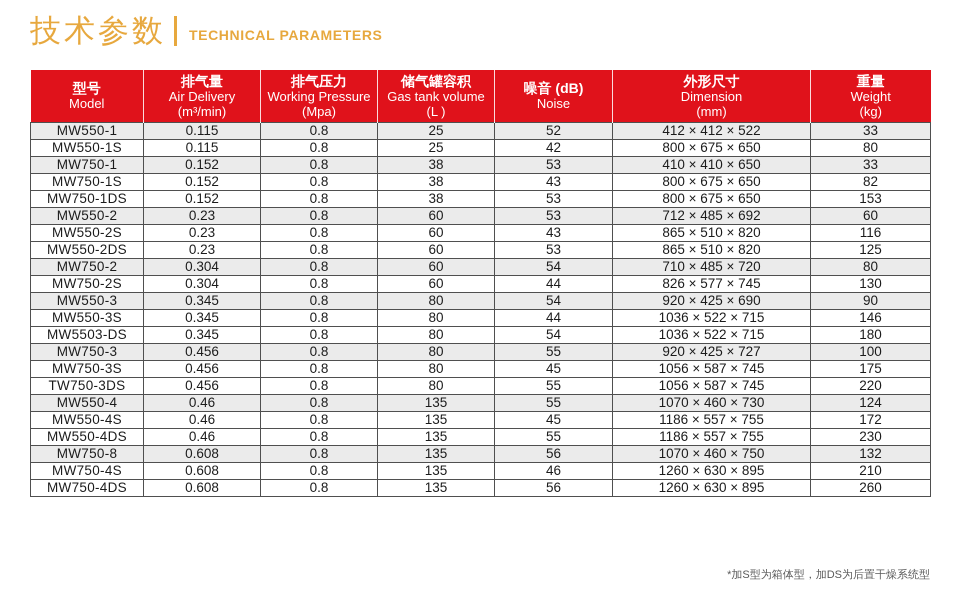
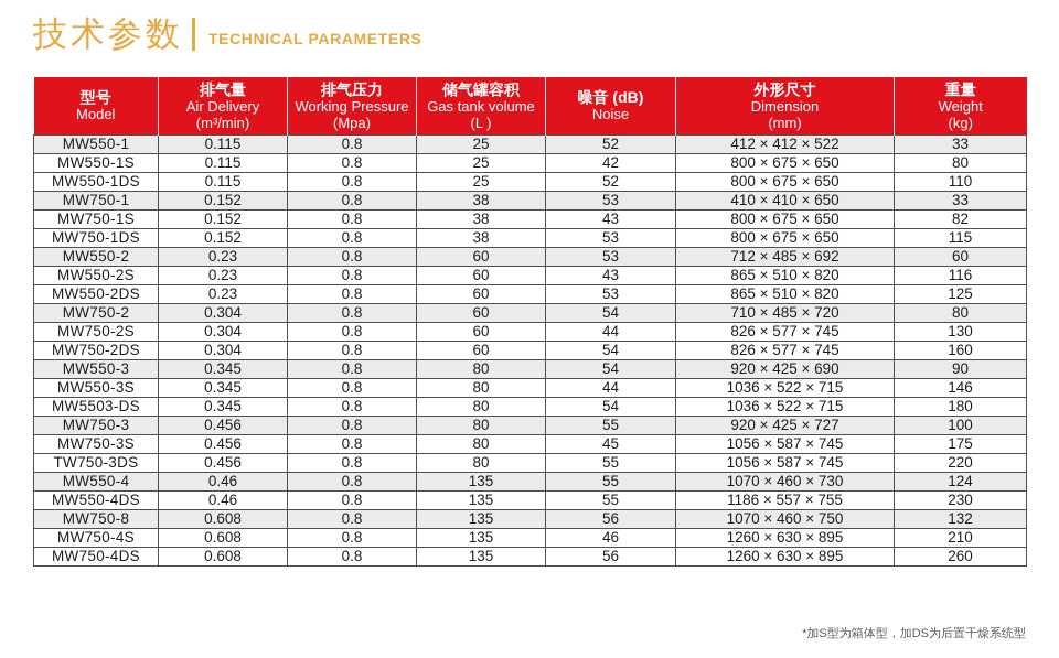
  技术参数
  TECHNICAL PARAMETERS
  型号Model	排气量Air Delivery(m³/min)	排气压力Working Pressure(Mpa)	储气罐容积Gas tank volume(L )	噪音 (dB)Noise	外形尺寸Dimension(mm)	重量Weight(kg)
  MW550-1	0.115	0.8	25	52	412 × 412 × 522	33
  MW550-1S	0.115	0.8	25	42	800 × 675 × 650	80
+ MW550-1DS	0.115	0.8	25	52	800 × 675 × 650	110
  MW750-1	0.152	0.8	38	53	410 × 410 × 650	33
  MW750-1S	0.152	0.8	38	43	800 × 675 × 650	82
- MW750-1DS	0.152	0.8	38	53	800 × 675 × 650	153
+ MW750-1DS	0.152	0.8	38	53	800 × 675 × 650	115
  MW550-2	0.23	0.8	60	53	712 × 485 × 692	60
  MW550-2S	0.23	0.8	60	43	865 × 510 × 820	116
  MW550-2DS	0.23	0.8	60	53	865 × 510 × 820	125
  MW750-2	0.304	0.8	60	54	710 × 485 × 720	80
  MW750-2S	0.304	0.8	60	44	826 × 577 × 745	130
+ MW750-2DS	0.304	0.8	60	54	826 × 577 × 745	160
  MW550-3	0.345	0.8	80	54	920 × 425 × 690	90
  MW550-3S	0.345	0.8	80	44	1036 × 522 × 715	146
  MW5503-DS	0.345	0.8	80	54	1036 × 522 × 715	180
  MW750-3	0.456	0.8	80	55	920 × 425 × 727	100
  MW750-3S	0.456	0.8	80	45	1056 × 587 × 745	175
  TW750-3DS	0.456	0.8	80	55	1056 × 587 × 745	220
  MW550-4	0.46	0.8	135	55	1070 × 460 × 730	124
- MW550-4S	0.46	0.8	135	45	1186 × 557 × 755	172
  MW550-4DS	0.46	0.8	135	55	1186 × 557 × 755	230
  MW750-8	0.608	0.8	135	56	1070 × 460 × 750	132
  MW750-4S	0.608	0.8	135	46	1260 × 630 × 895	210
  MW750-4DS	0.608	0.8	135	56	1260 × 630 × 895	260
  *加S型为箱体型，加DS为后置干燥系统型
